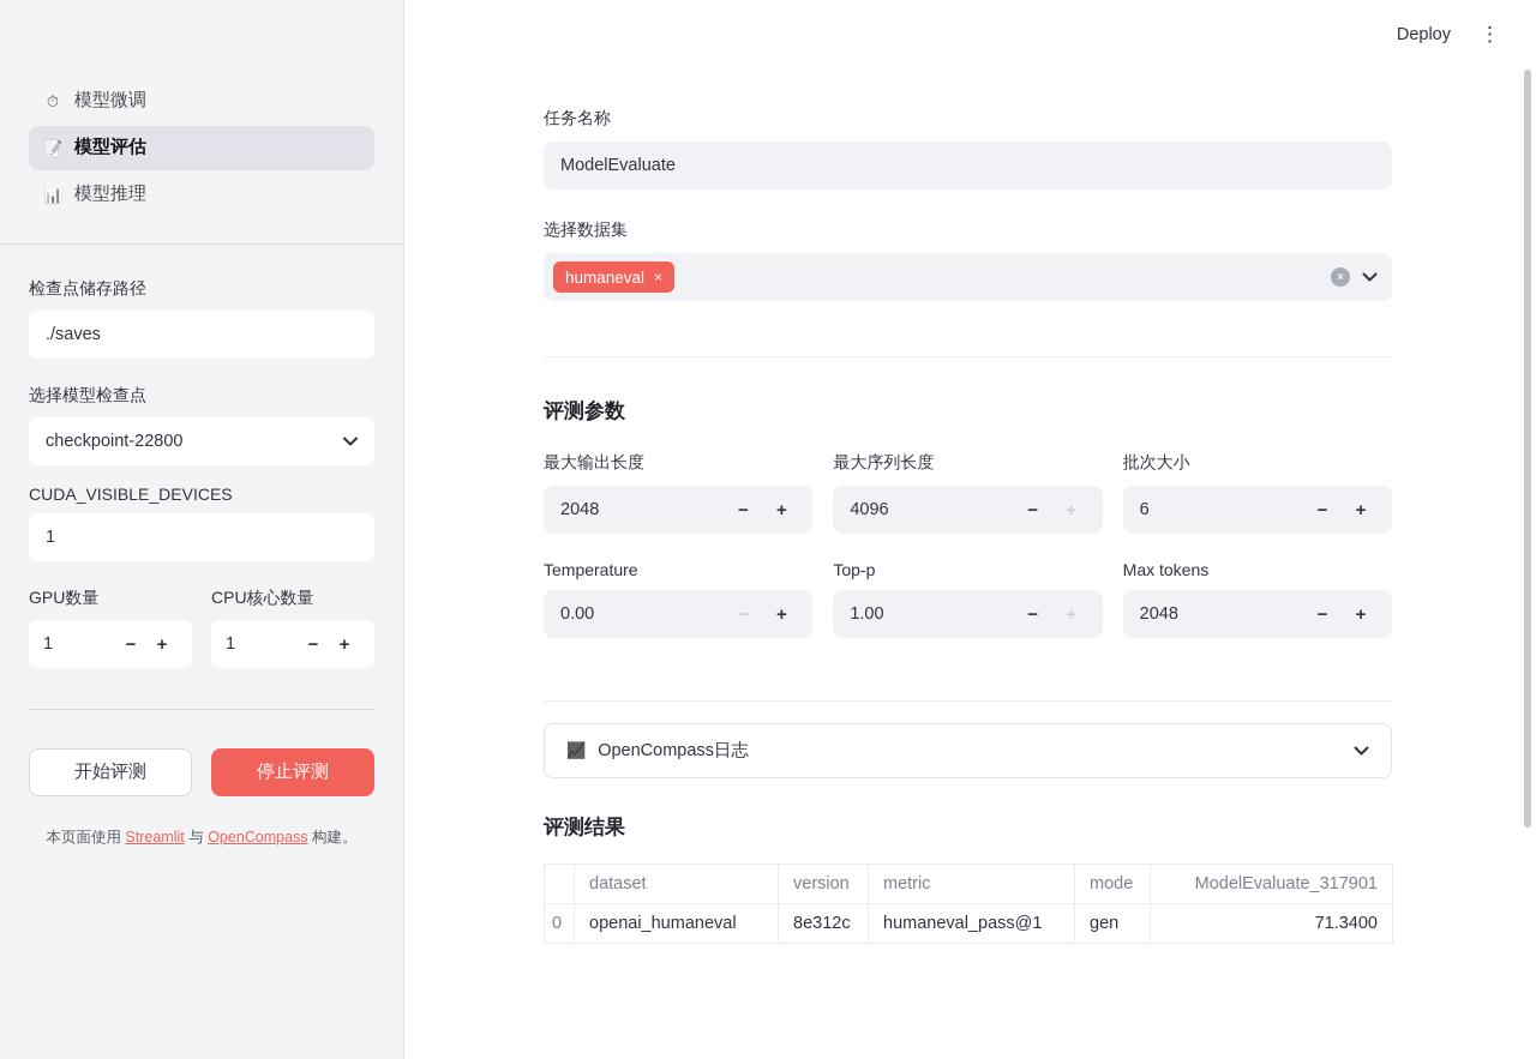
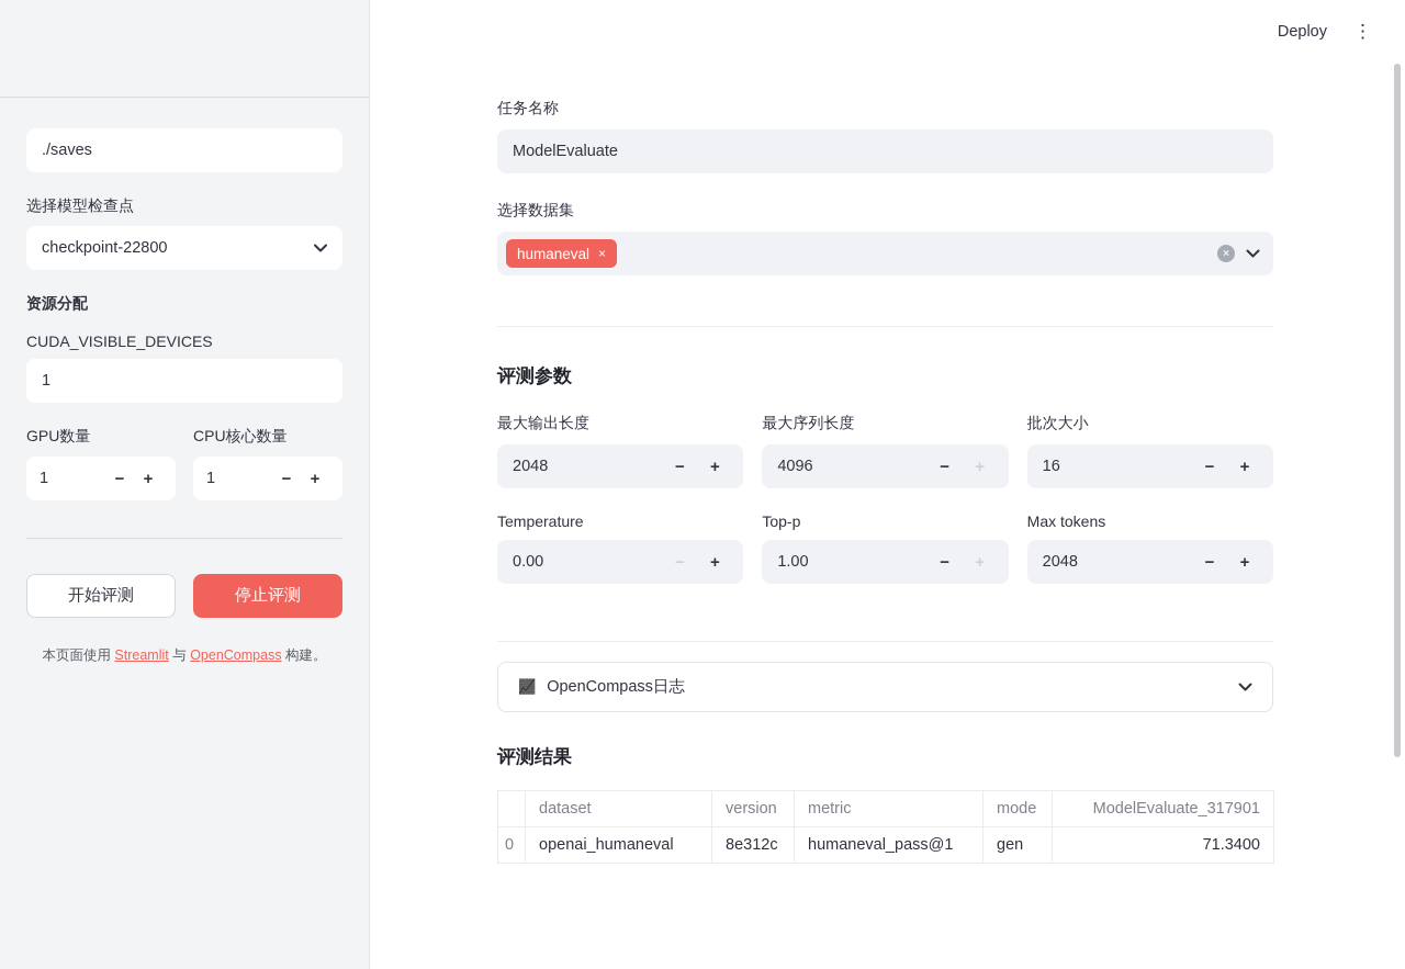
- ⏱
- 模型微调
- 📝
- 模型评估
- 📊
- 模型推理
- 检查点储存路径
  ./saves
  选择模型检查点
  checkpoint-22800
+ 资源分配
  CUDA_VISIBLE_DEVICES
  1
  GPU数量
  1
  −
  +
  CPU核心数量
  1
  −
  +
  开始评测
  停止评测
  本页面使用 Streamlit 与 OpenCompass 构建。
  Deploy
  ⋮
  任务名称
  ModelEvaluate
  选择数据集
  humaneval
  ×
  ×
  评测参数
  最大输出长度
  2048
  −
  +
  最大序列长度
  4096
  −
  +
  批次大小
- 6
+ 16
  −
  +
  Temperature
  0.00
  −
  +
  Top-p
  1.00
  −
  +
  Max tokens
  2048
  −
  +
  📈
  OpenCompass日志
  评测结果
  	dataset	version	metric	mode	ModelEvaluate_317901
  0	openai_humaneval	8e312c	humaneval_pass@1	gen	71.3400
